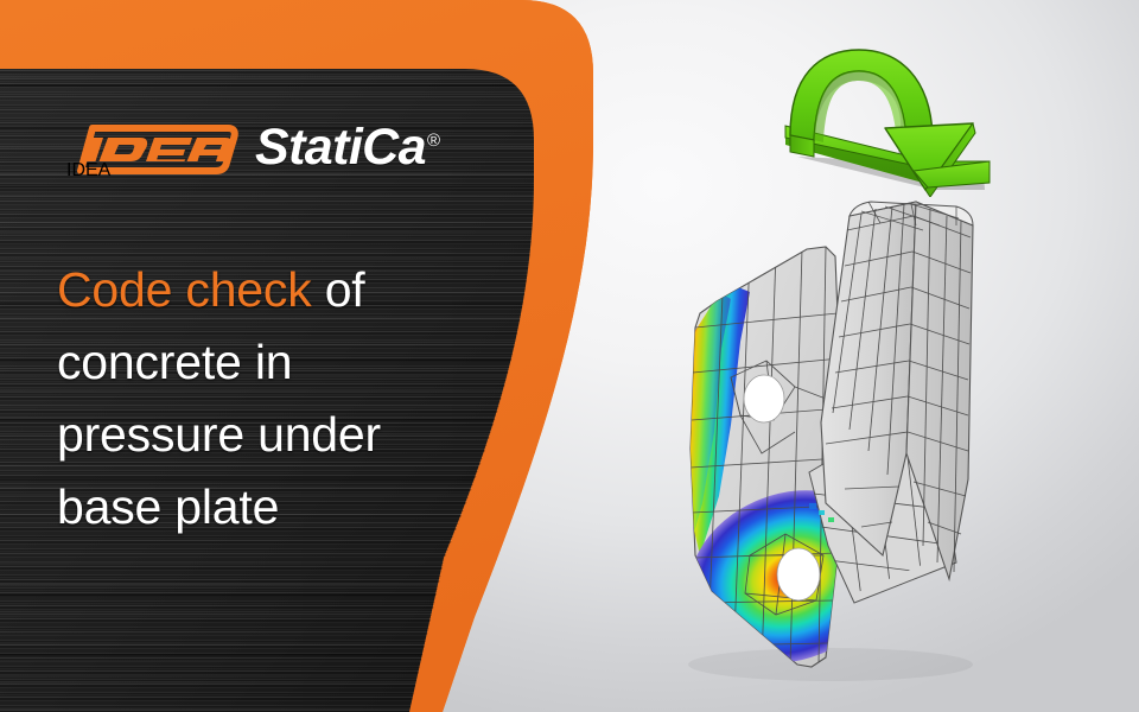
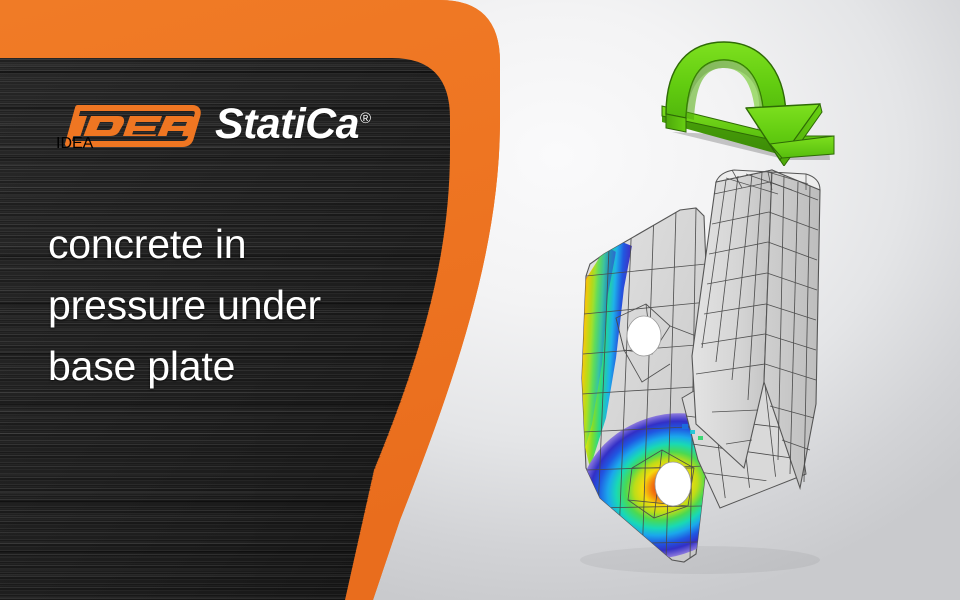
  IDEA
  StatiCa®
- Code check of
  concrete in
  pressure under
  base plate
